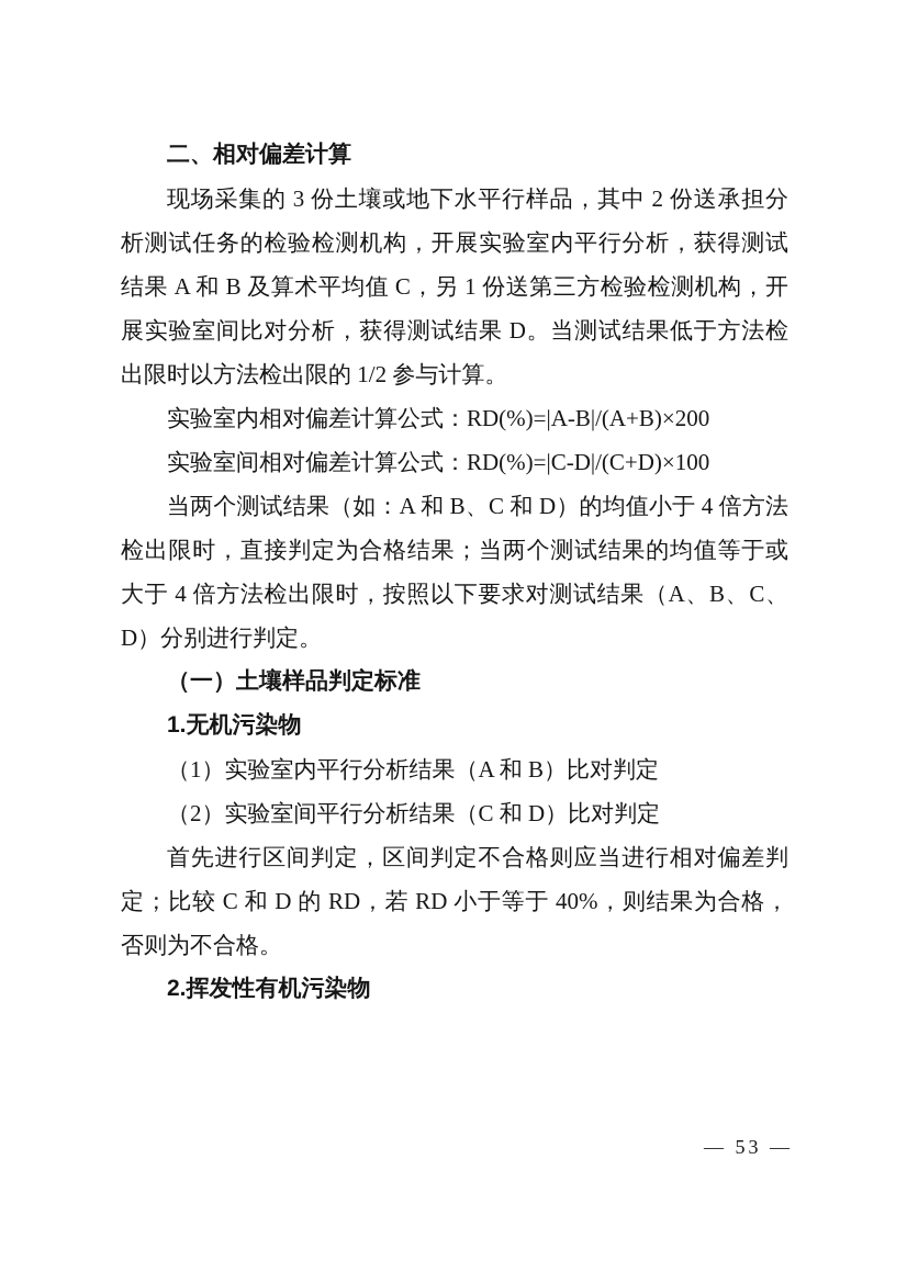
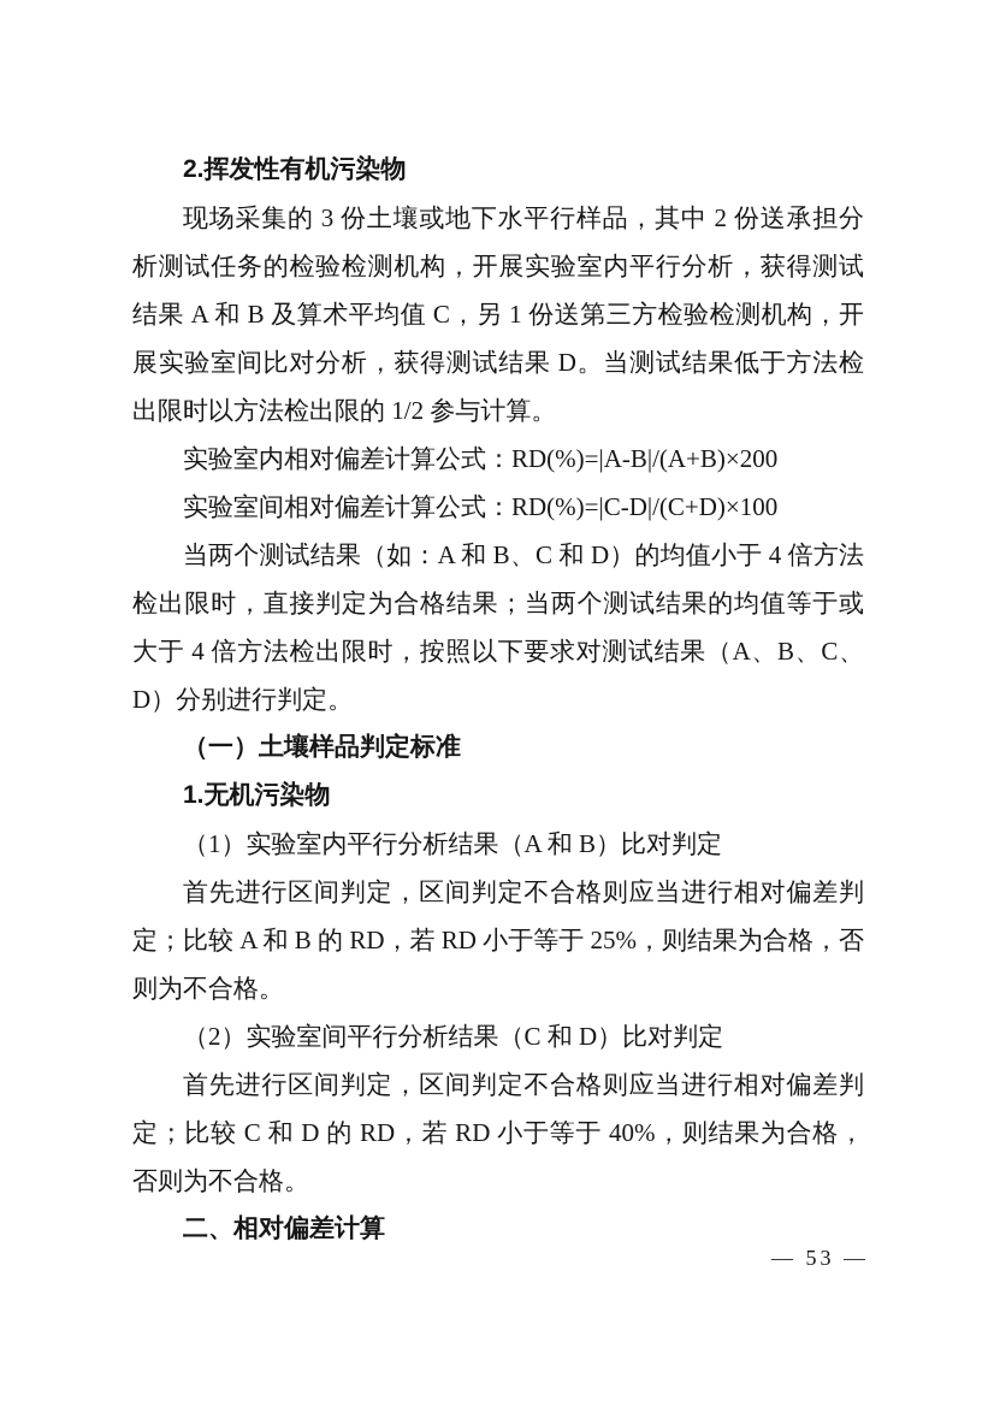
- 二、相对偏差计算
+ 2.挥发性有机污染物
  现场采集的 3 份土壤或地下水平行样品，其中 2 份送承担分析测试任务的检验检测机构，开展实验室内平行分析，获得测试结果 A 和 B 及算术平均值 C，另 1 份送第三方检验检测机构，开展实验室间比对分析，获得测试结果 D。当测试结果低于方法检出限时以方法检出限的 1/2 参与计算。
  实验室内相对偏差计算公式：RD(%)=|A-B|/(A+B)×200
  实验室间相对偏差计算公式：RD(%)=|C-D|/(C+D)×100
  当两个测试结果（如：A 和 B、C 和 D）的均值小于 4 倍方法检出限时，直接判定为合格结果；当两个测试结果的均值等于或大于 4 倍方法检出限时，按照以下要求对测试结果（A、B、C、D）分别进行判定。
  （一）土壤样品判定标准
  1.无机污染物
  （1）实验室内平行分析结果（A 和 B）比对判定
+ 首先进行区间判定，区间判定不合格则应当进行相对偏差判定；比较 A 和 B 的 RD，若 RD 小于等于 25%，则结果为合格，否则为不合格。
  （2）实验室间平行分析结果（C 和 D）比对判定
  首先进行区间判定，区间判定不合格则应当进行相对偏差判定；比较 C 和 D 的 RD，若 RD 小于等于 40%，则结果为合格，否则为不合格。
- 2.挥发性有机污染物
+ 二、相对偏差计算
  — 53 —
